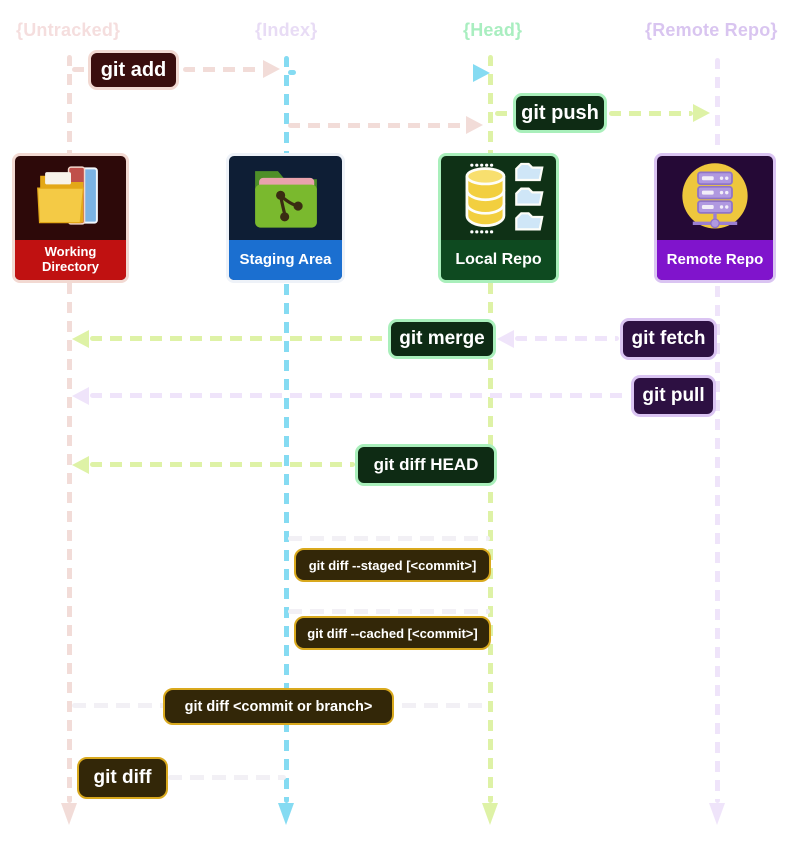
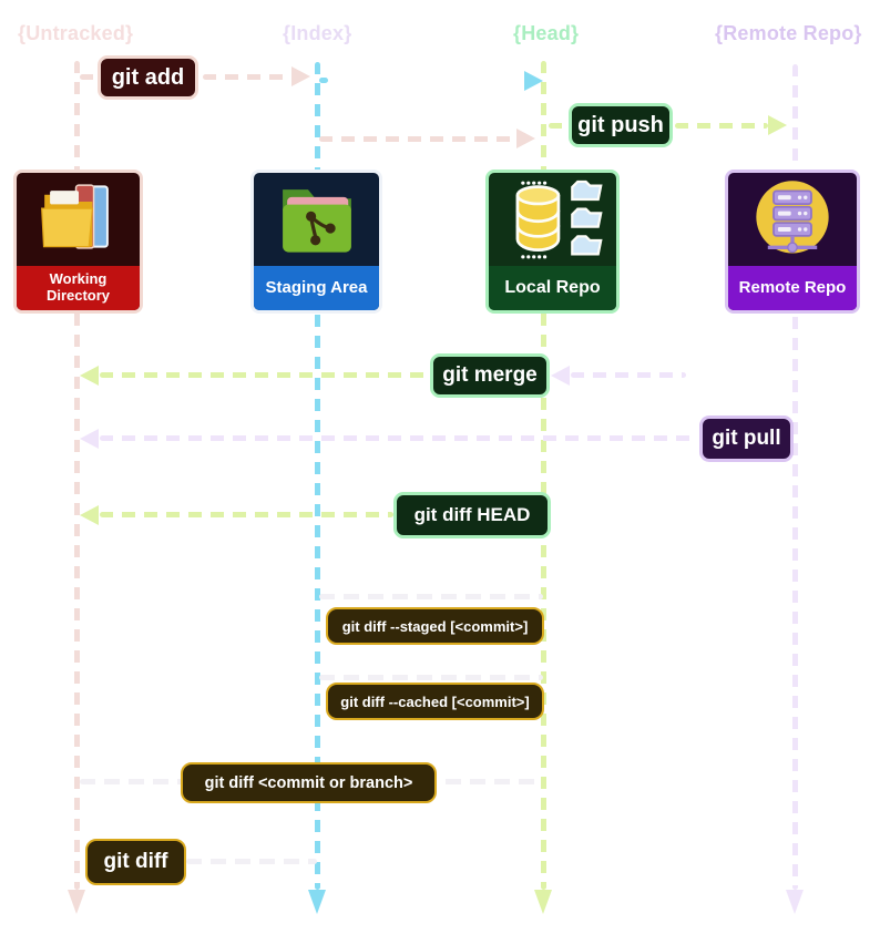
  {Untracked}
  {Index}
  {Head}
  {Remote Repo}
  git add
  git push
  Working Directory
  Staging Area
  Local Repo
  Remote Repo
  git merge
- git fetch
  git pull
  git diff HEAD
  git diff --staged [<commit>]
  git diff --cached [<commit>]
  git diff <commit or branch>
  git diff
